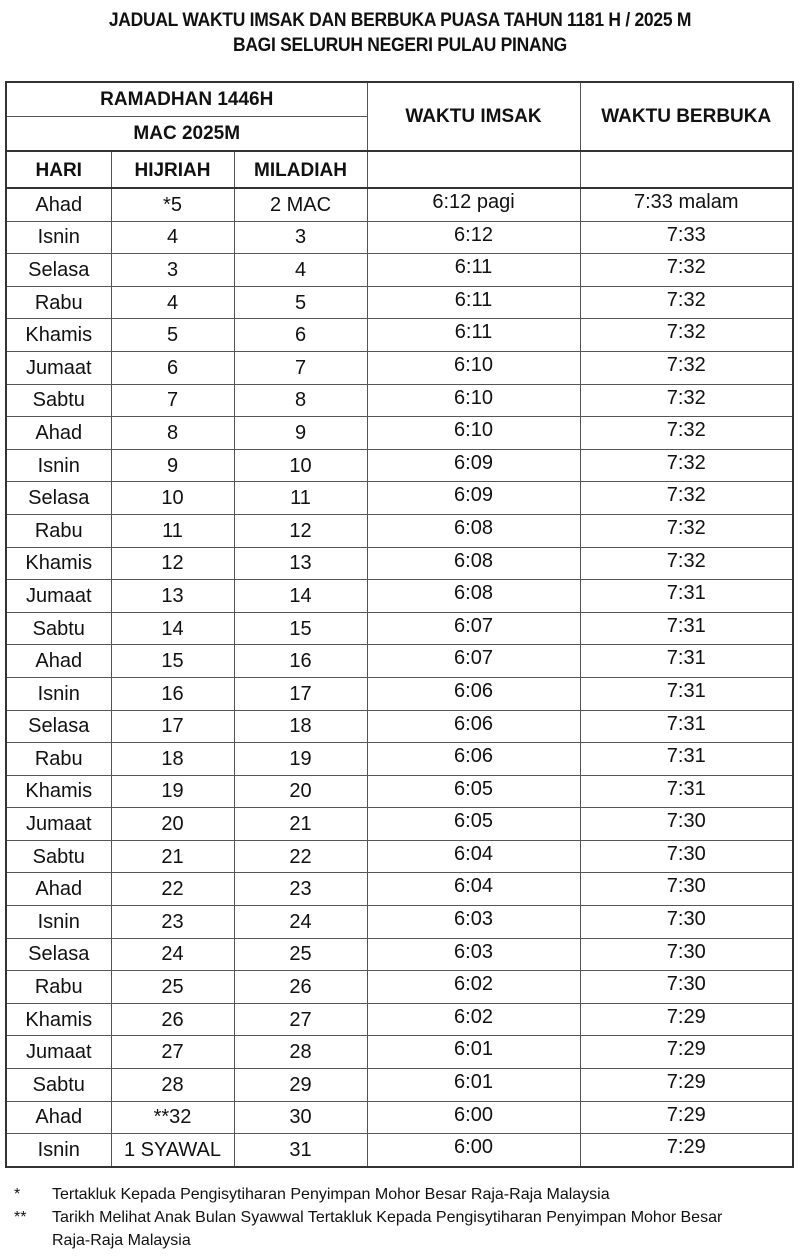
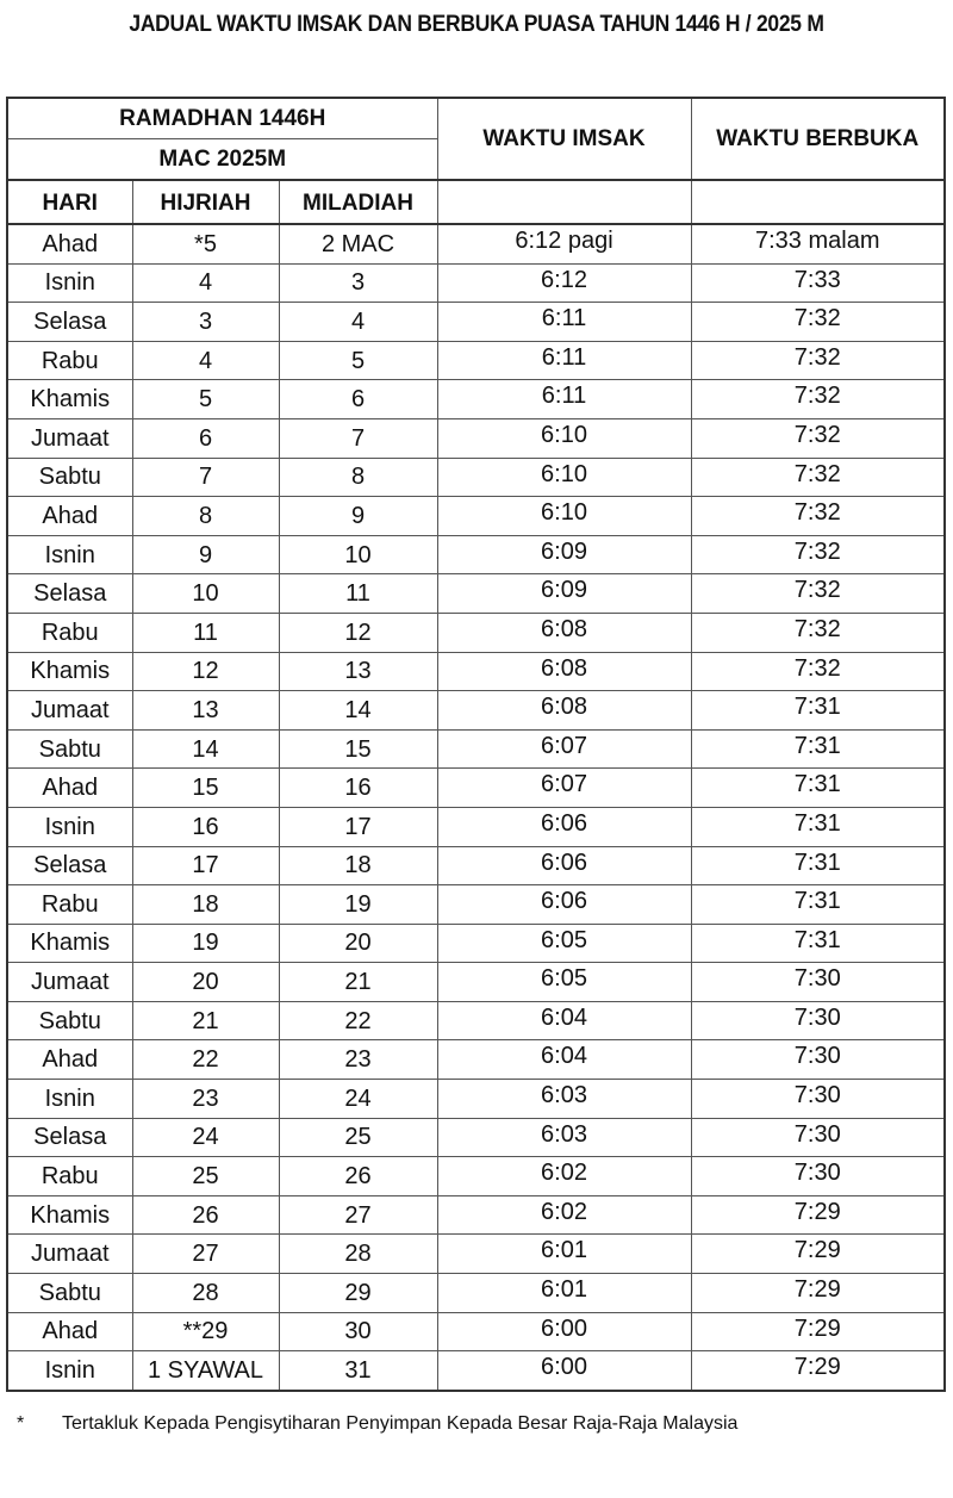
- JADUAL WAKTU IMSAK DAN BERBUKA PUASA TAHUN 1181 H / 2025 M
+ JADUAL WAKTU IMSAK DAN BERBUKA PUASA TAHUN 1446 H / 2025 M
- BAGI SELURUH NEGERI PULAU PINANG
  RAMADHAN 1446H	WAKTU IMSAK	WAKTU BERBUKA
  MAC 2025M
  HARI	HIJRIAH	MILADIAH
  Ahad	*5	2 MAC	6:12 pagi	7:33 malam
  Isnin	4	3	6:12	7:33
  Selasa	3	4	6:11	7:32
  Rabu	4	5	6:11	7:32
  Khamis	5	6	6:11	7:32
  Jumaat	6	7	6:10	7:32
  Sabtu	7	8	6:10	7:32
  Ahad	8	9	6:10	7:32
  Isnin	9	10	6:09	7:32
  Selasa	10	11	6:09	7:32
  Rabu	11	12	6:08	7:32
  Khamis	12	13	6:08	7:32
  Jumaat	13	14	6:08	7:31
  Sabtu	14	15	6:07	7:31
  Ahad	15	16	6:07	7:31
  Isnin	16	17	6:06	7:31
  Selasa	17	18	6:06	7:31
  Rabu	18	19	6:06	7:31
  Khamis	19	20	6:05	7:31
  Jumaat	20	21	6:05	7:30
  Sabtu	21	22	6:04	7:30
  Ahad	22	23	6:04	7:30
  Isnin	23	24	6:03	7:30
  Selasa	24	25	6:03	7:30
  Rabu	25	26	6:02	7:30
  Khamis	26	27	6:02	7:29
  Jumaat	27	28	6:01	7:29
  Sabtu	28	29	6:01	7:29
- Ahad	**32	30	6:00	7:29
+ Ahad	**29	30	6:00	7:29
  Isnin	1 SYAWAL	31	6:00	7:29
  *
- Tertakluk Kepada Pengisytiharan Penyimpan Mohor Besar Raja-Raja Malaysia
+ Tertakluk Kepada Pengisytiharan Penyimpan Kepada Besar Raja-Raja Malaysia
- **
- Tarikh Melihat Anak Bulan Syawwal Tertakluk Kepada Pengisytiharan Penyimpan Mohor Besar Raja-Raja Malaysia
